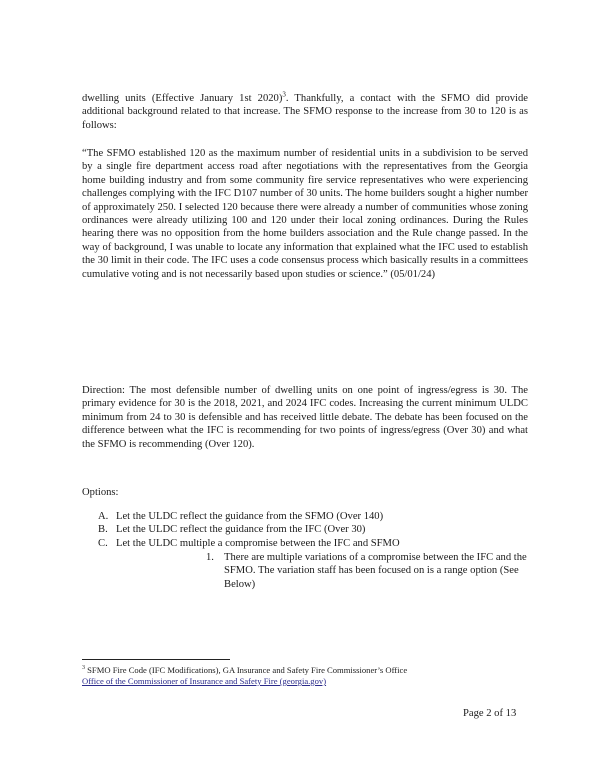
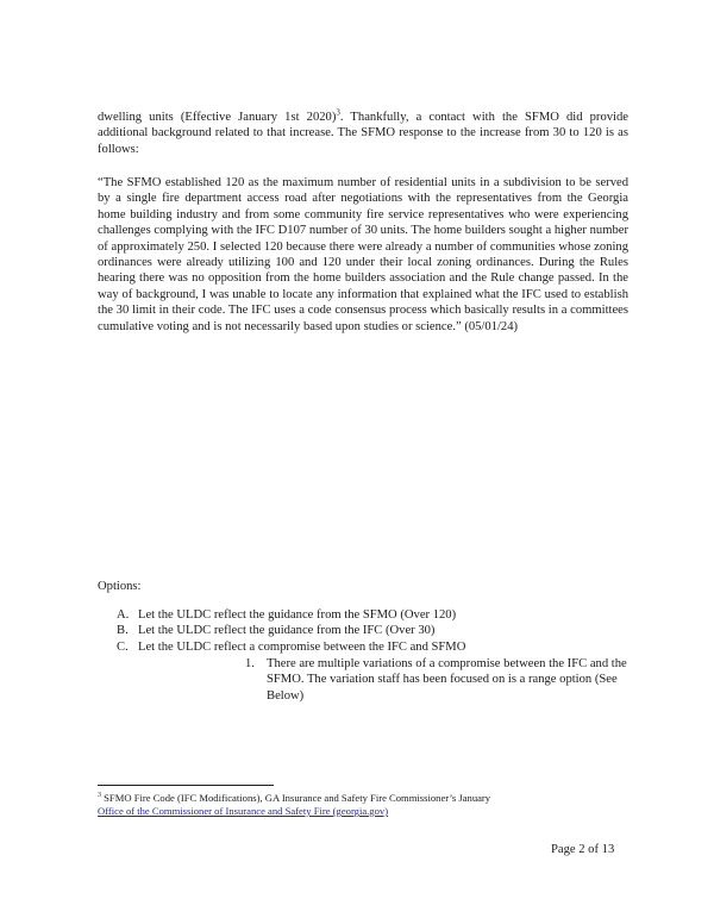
  dwelling units (Effective January 1st 2020)3. Thankfully, a contact with the SFMO did provide additional background related to that increase. The SFMO response to the increase from 30 to 120 is as follows:
  “The SFMO established 120 as the maximum number of residential units in a subdivision to be served by a single fire department access road after negotiations with the representatives from the Georgia home building industry and from some community fire service representatives who were experiencing challenges complying with the IFC D107 number of 30 units. The home builders sought a higher number of approximately 250. I selected 120 because there were already a number of communities whose zoning ordinances were already utilizing 100 and 120 under their local zoning ordinances. During the Rules hearing there was no opposition from the home builders association and the Rule change passed. In the way of background, I was unable to locate any information that explained what the IFC used to establish the 30 limit in their code. The IFC uses a code consensus process which basically results in a committees cumulative voting and is not necessarily based upon studies or science.” (05/01/24)
- Direction: The most defensible number of dwelling units on one point of ingress/egress is 30. The primary evidence for 30 is the 2018, 2021, and 2024 IFC codes. Increasing the current minimum ULDC minimum from 24 to 30 is defensible and has received little debate. The debate has been focused on the difference between what the IFC is recommending for two points of ingress/egress (Over 30) and what the SFMO is recommending (Over 120).
  Options:
  A.
- Let the ULDC reflect the guidance from the SFMO (Over 140)
+ Let the ULDC reflect the guidance from the SFMO (Over 120)
  B.
  Let the ULDC reflect the guidance from the IFC (Over 30)
  C.
- Let the ULDC multiple a compromise between the IFC and SFMO
+ Let the ULDC reflect a compromise between the IFC and SFMO
  1.
  There are multiple variations of a compromise between the IFC and the SFMO. The variation staff has been focused on is a range option (See Below)
- SFMO Fire Code (IFC Modifications), GA Insurance and Safety Fire Commissioner’s Office
+ SFMO Fire Code (IFC Modifications), GA Insurance and Safety Fire Commissioner’s January
  Office of the Commissioner of Insurance and Safety Fire (georgia.gov)
  Page 2 of 13
